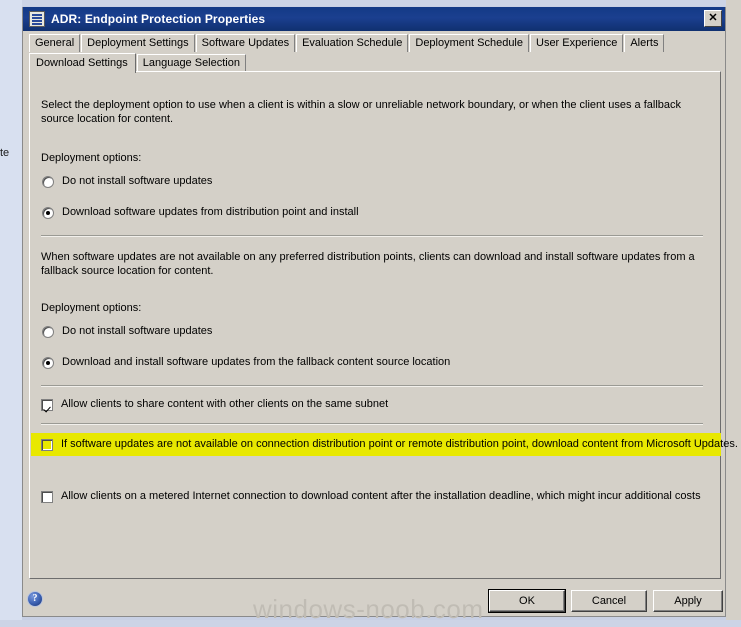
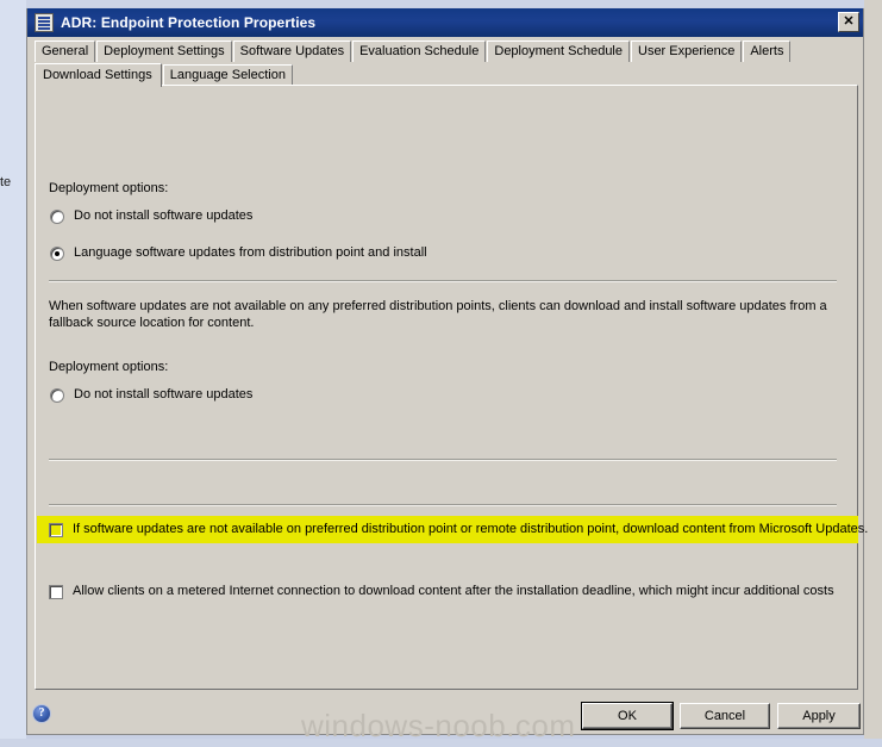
  te
  ADR: Endpoint Protection Properties
  ✕
  General
  Deployment Settings
  Software Updates
  Evaluation Schedule
  Deployment Schedule
  User Experience
  Alerts
  Download Settings
  Language Selection
- Select the deployment option to use when a client is within a slow or unreliable network boundary, or when the client uses a fallback source location for content.
  Deployment options:
  Do not install software updates
- Download software updates from distribution point and install
+ Language software updates from distribution point and install
  When software updates are not available on any preferred distribution points, clients can download and install software updates from a fallback source location for content.
  Deployment options:
  Do not install software updates
- Download and install software updates from the fallback content source location
- Allow clients to share content with other clients on the same subnet
- If software updates are not available on connection distribution point or remote distribution point, download content from Microsoft Updates.
+ If software updates are not available on preferred distribution point or remote distribution point, download content from Microsoft Updates.
  Allow clients on a metered Internet connection to download content after the installation deadline, which might incur additional costs
  ?
  OK
  Cancel
  Apply
  windows-noob.com
